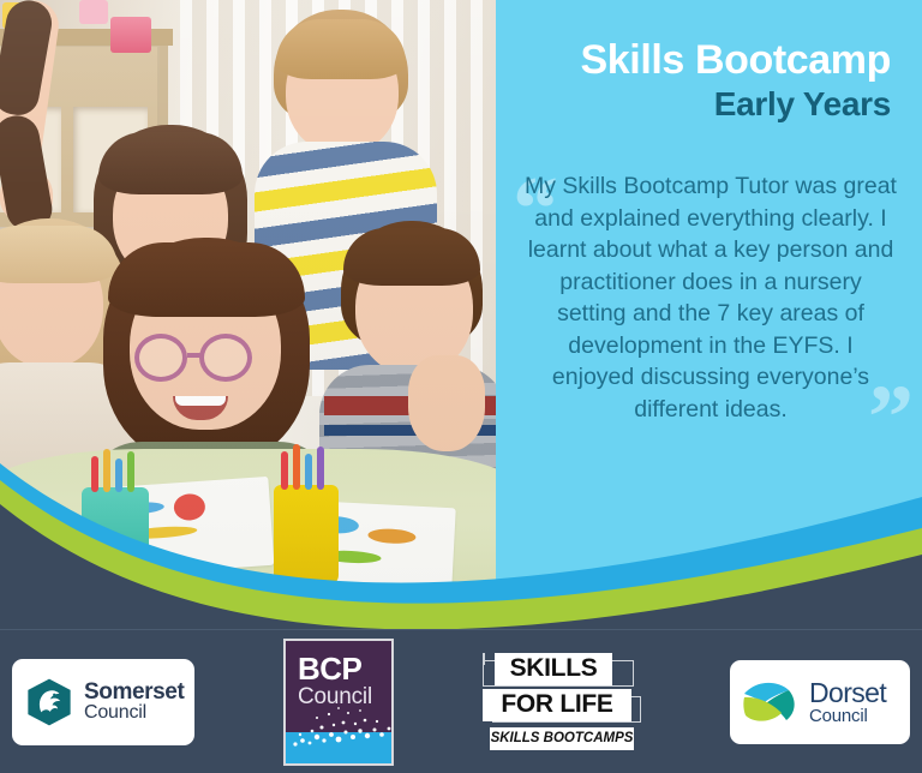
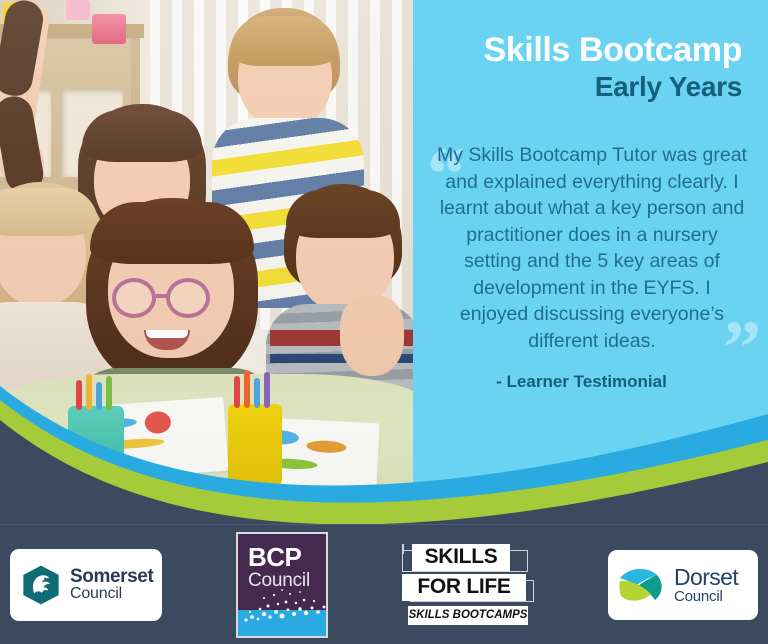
  Skills Bootcamp
  Early Years
  “
  ”
- My Skills Bootcamp Tutor was great and explained everything clearly. I learnt about what a key person and practitioner does in a nursery setting and the 7 key areas of development in the EYFS. I enjoyed discussing everyone’s different ideas.
+ My Skills Bootcamp Tutor was great and explained everything clearly. I learnt about what a key person and practitioner does in a nursery setting and the 5 key areas of development in the EYFS. I enjoyed discussing everyone’s different ideas.
+ - Learner Testimonial
  Somerset
  Council
  BCP
  Council
  SKILLS
  FOR LIFE
  SKILLS BOOTCAMPS
  Dorset
  Council
